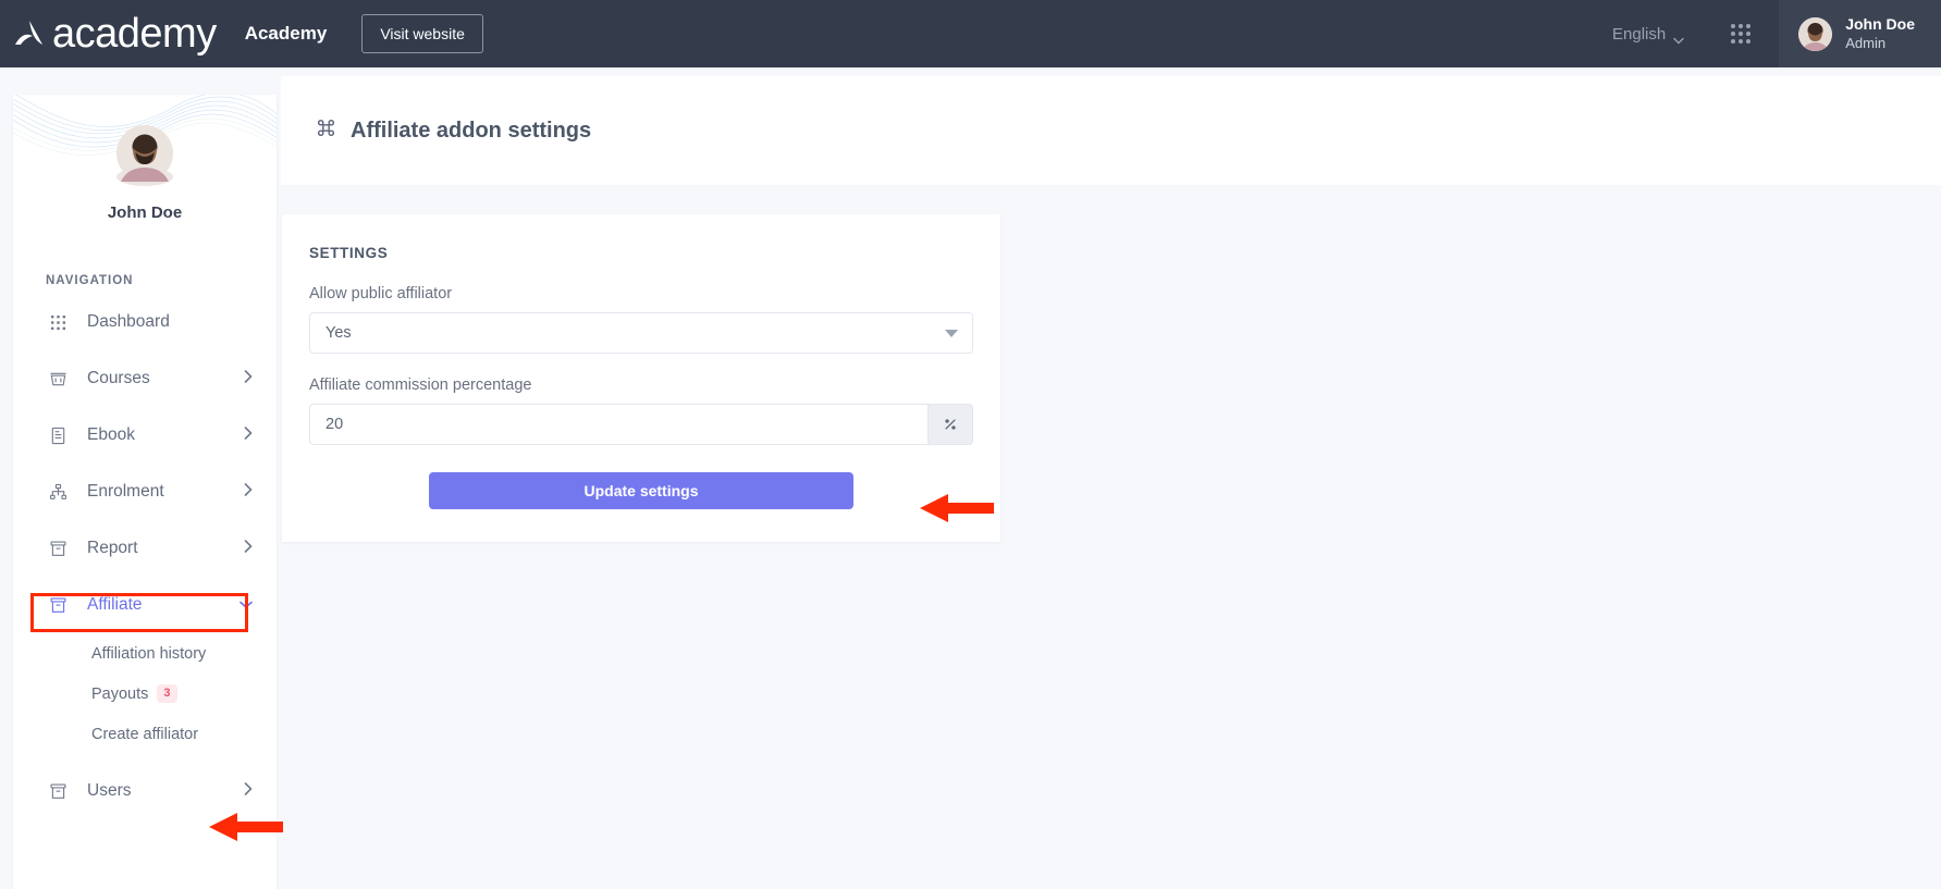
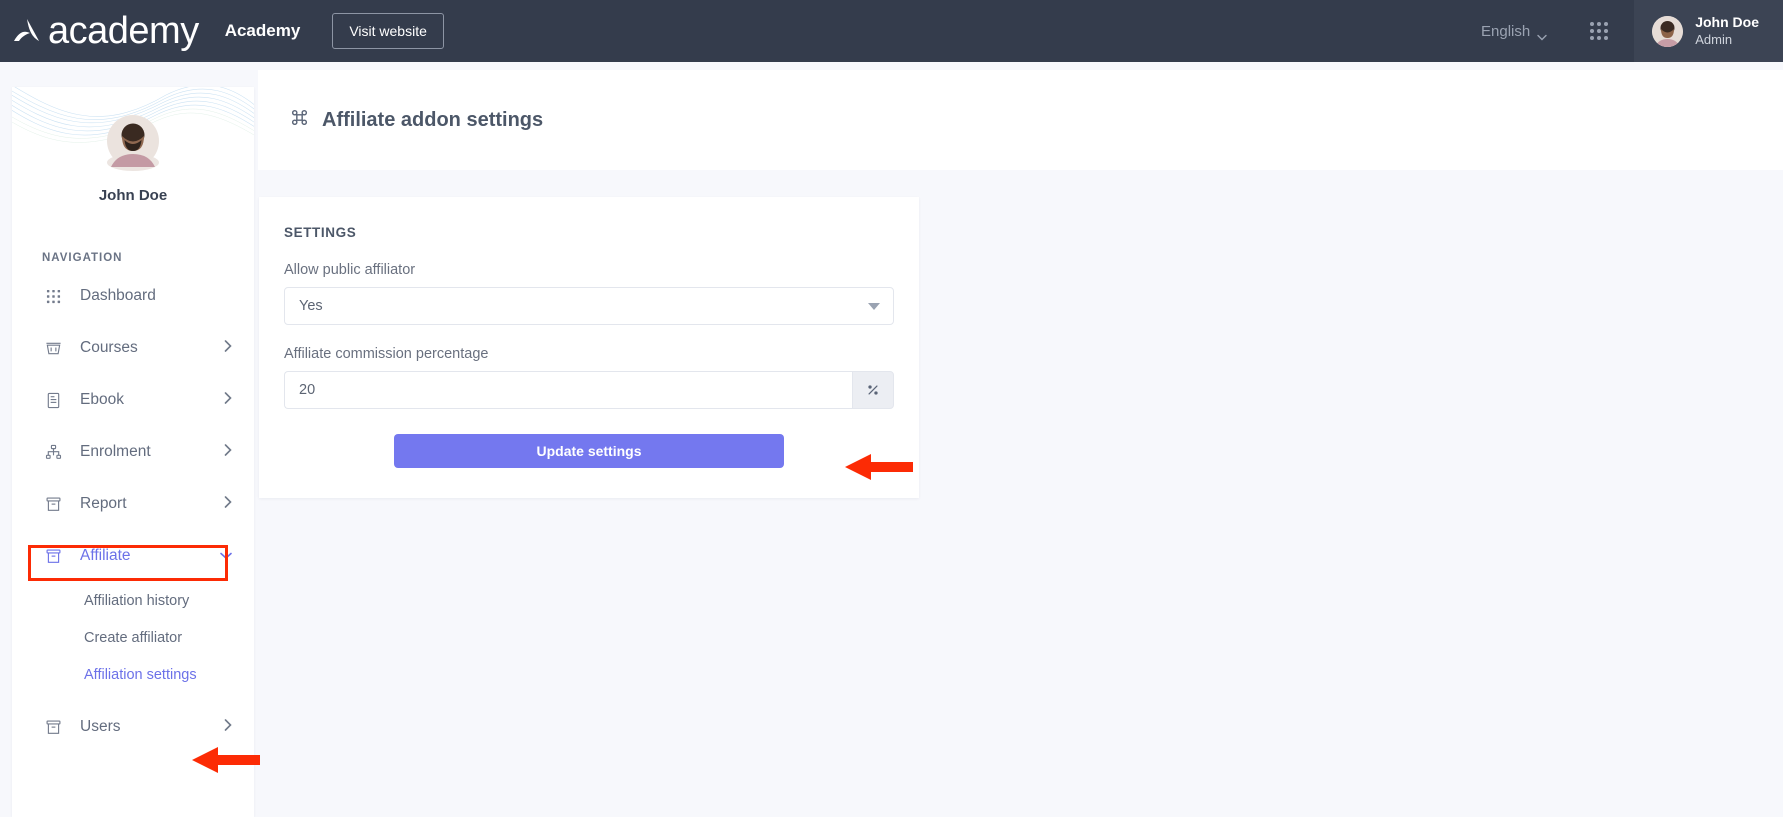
  academy
  Academy
  Visit website
  English
  John Doe
  Admin
  John Doe
  NAVIGATION
  Dashboard
  Courses
  Ebook
  Enrolment
  Report
  Affiliate
  Affiliation history
- Payouts
- 3
  Create affiliator
+ Affiliation settings
  Users
  Affiliate addon settings
  SETTINGS
  Allow public affiliator
  Yes
  Affiliate commission percentage
  20
  Update settings
